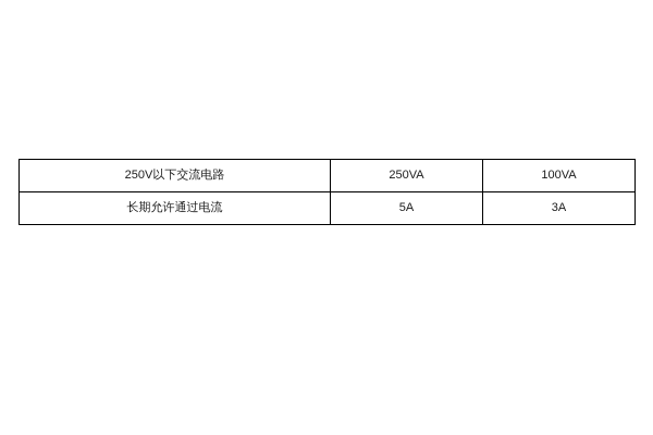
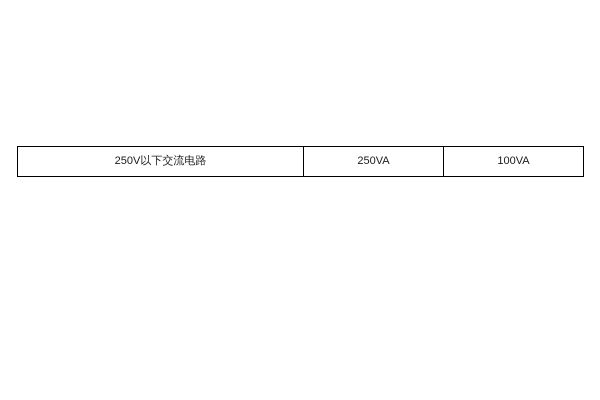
  250V以下交流电路	250VA	100VA
- 长期允许通过电流	5A	3A
